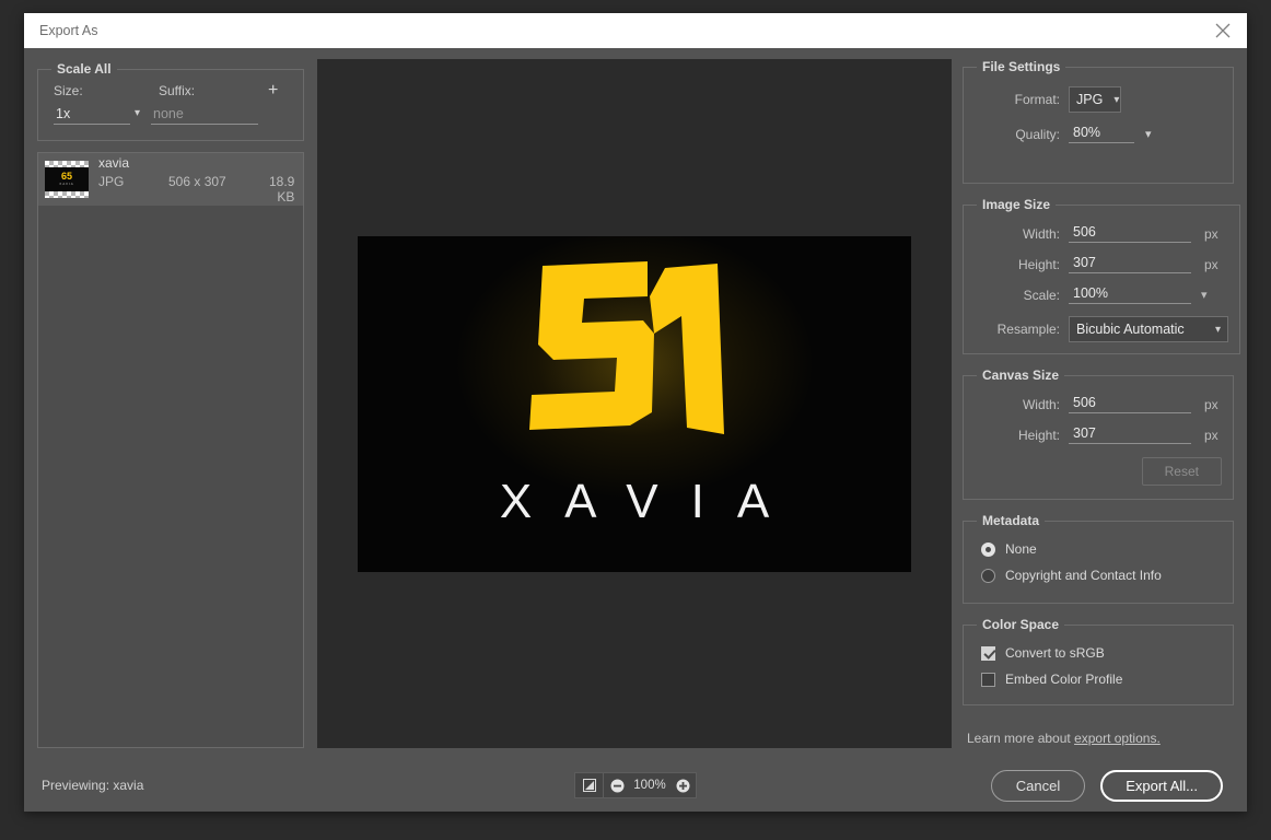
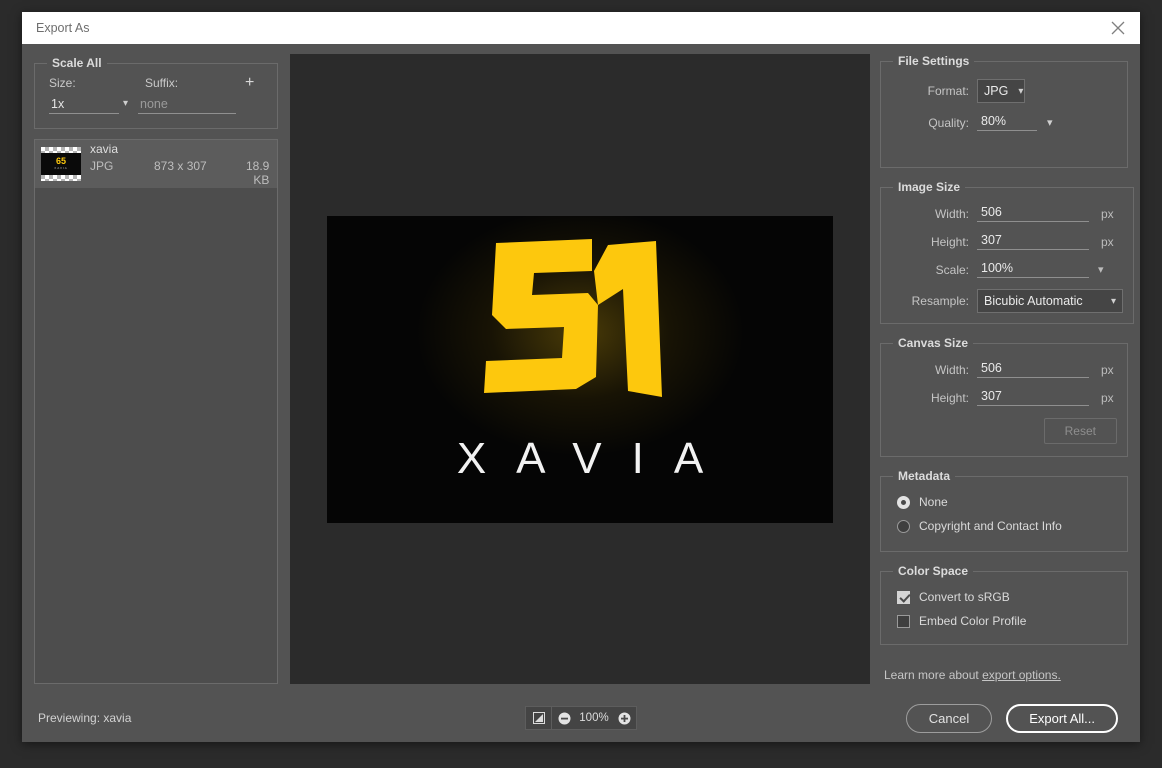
  Export As
  Scale All
  Size:
  Suffix:
  +
  1x
  ▾
  none
  65
  xavia
  JPG
- 506 x 307
+ 873 x 307
  18.9 KB
  XAVIA
  File Settings
  Format:
  JPG
  ▾
  Quality:
  80%
  ▾
  Image Size
  Width:
  506
  px
  Height:
  307
  px
  Scale:
  100%
  ▾
  Resample:
  Bicubic Automatic
  ▾
  Canvas Size
  Width:
  506
  px
  Height:
  307
  px
  Reset
  Metadata
  None
  Copyright and Contact Info
  Color Space
  Convert to sRGB
  Embed Color Profile
  Learn more about export options.
  Previewing: xavia
  100%
  Cancel
  Export All...
